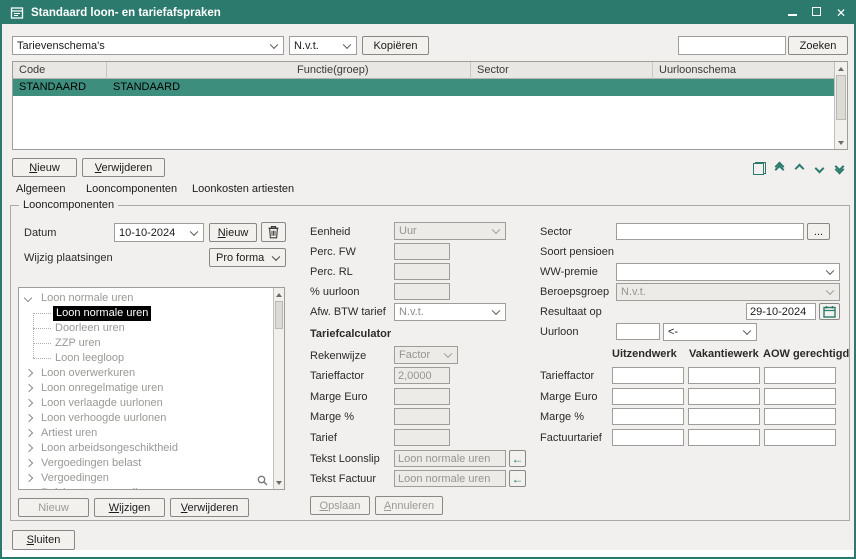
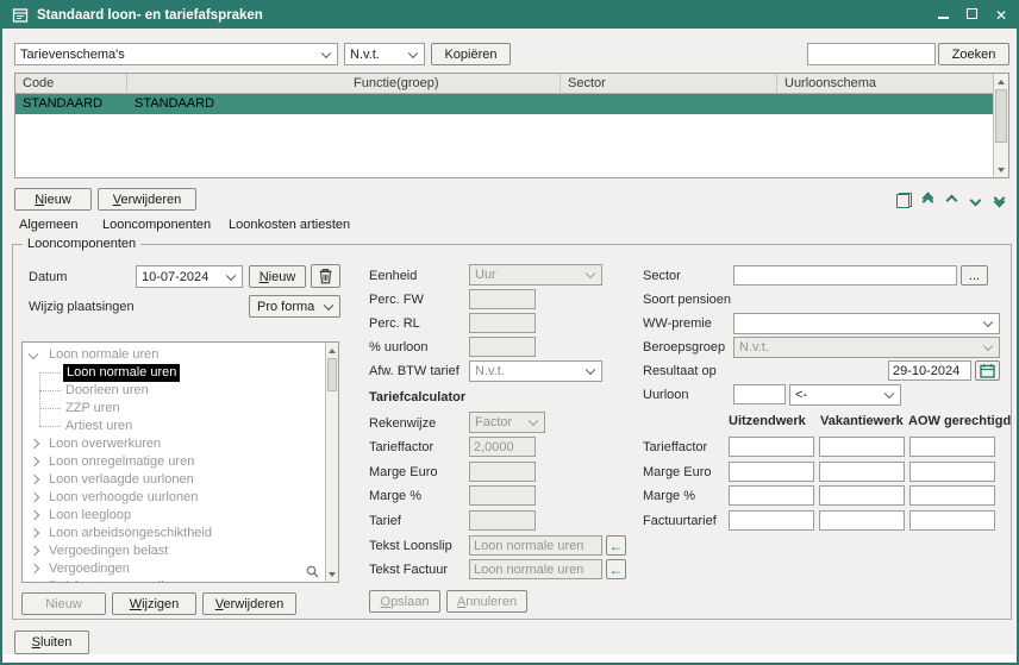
  Standaard loon- en tariefafspraken
  ✕
  Tarievenschema's
  N.v.t.
  Kopiëren
  Zoeken
  Code
  Functie(groep)
  Sector
  Uurloonschema
  STANDAARD
  STANDAARD
  Nieuw
  Verwijderen
  Algemeen
  Looncomponenten
  Loonkosten artiesten
  Looncomponenten
  Datum
- 10-10-2024
+ 10-07-2024
  Nieuw
  Wijzig plaatsingen
  Pro forma
  Loon normale uren
  Loon normale uren
  Doorleen uren
  ZZP uren
- Loon leegloop
+ Artiest uren
  Loon overwerkuren
  Loon onregelmatige uren
  Loon verlaagde uurlonen
  Loon verhoogde uurlonen
- Artiest uren
+ Loon leegloop
  Loon arbeidsongeschiktheid
  Vergoedingen belast
  Vergoedingen
  Nieuw
  Wijzigen
  Verwijderen
  Eenheid
  Uur
  Perc. FW
  Perc. RL
  % uurloon
  Afw. BTW tarief
  N.v.t.
  Tariefcalculator
  Rekenwijze
  Factor
  Tarieffactor
  2,0000
  Marge Euro
  Marge %
  Tarief
  Tekst Loonslip
  Loon normale uren
  ←
  Tekst Factuur
  Loon normale uren
  ←
  Opslaan
  Annuleren
  Sector
  ...
  Soort pensioen
  WW-premie
  Beroepsgroep
  N.v.t.
  Resultaat op
  29-10-2024
  Uurloon
  <-
  Uitzendwerk
  Vakantiewerk
  AOW gerechtigd
  Tarieffactor
  Marge Euro
  Marge %
  Factuurtarief
  Sluiten
